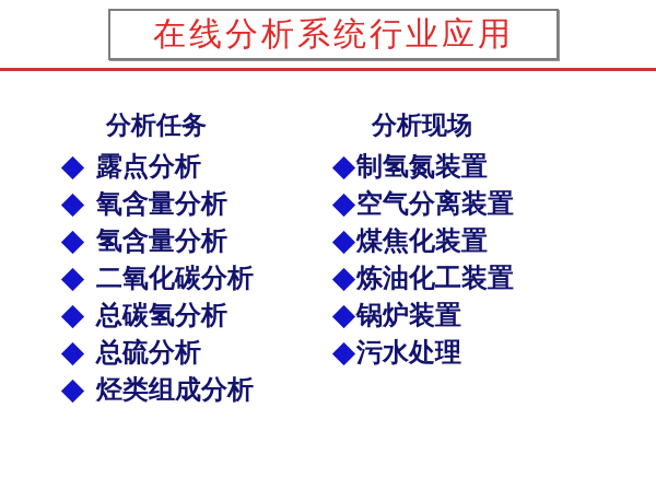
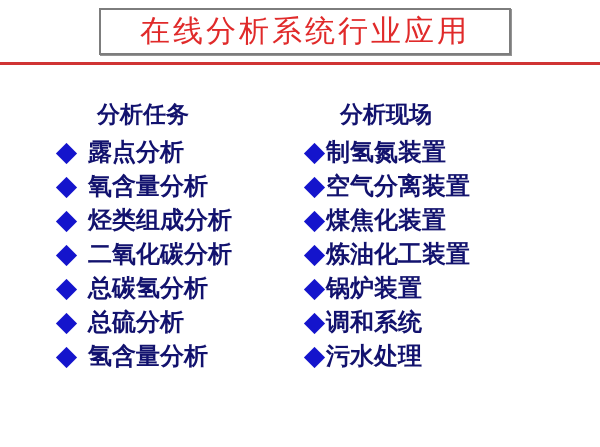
  在线分析系统行业应用
  分析任务
  分析现场
  露点分析
  氧含量分析
- 氢含量分析
+ 烃类组成分析
  二氧化碳分析
  总碳氢分析
  总硫分析
- 烃类组成分析
+ 氢含量分析
  制氢氮装置
  空气分离装置
  煤焦化装置
  炼油化工装置
  锅炉装置
+ 调和系统
  污水处理
